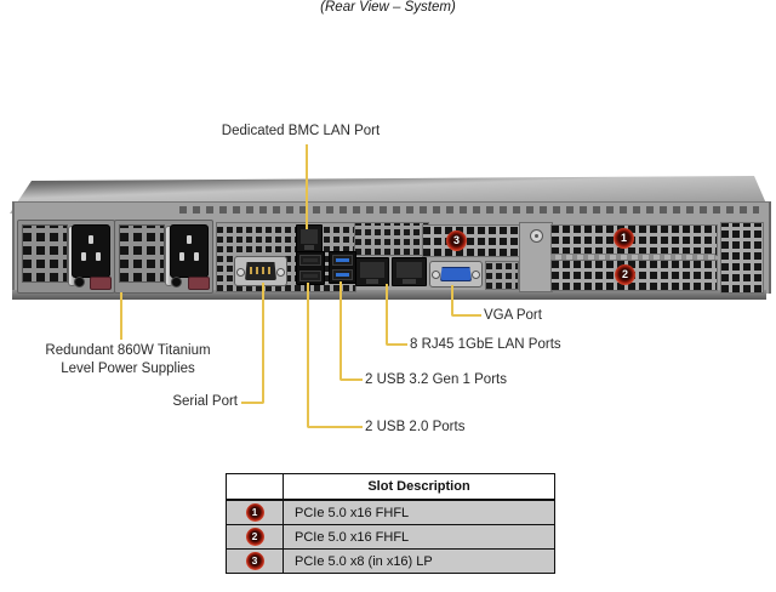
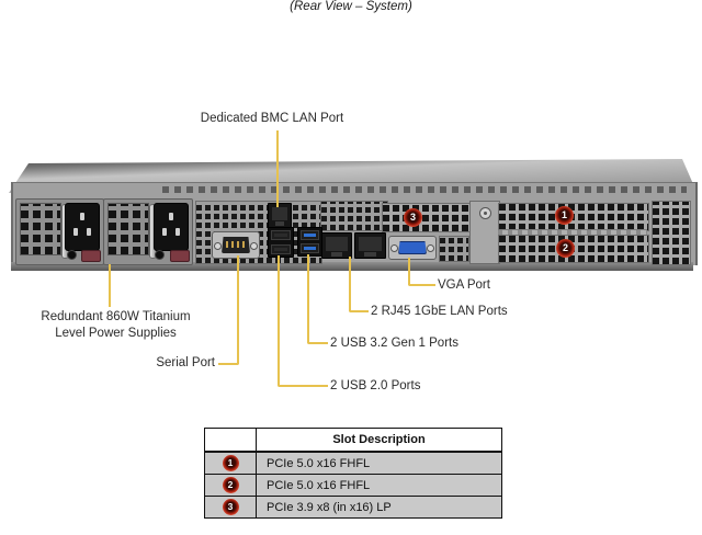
  (Rear View – System)
  Dedicated BMC LAN Port
  3
  1
  2
  Redundant 860W Titanium
  Level Power Supplies
  Serial Port
  2 USB 2.0 Ports
  2 USB 3.2 Gen 1 Ports
- 8 RJ45 1GbE LAN Ports
+ 2 RJ45 1GbE LAN Ports
  VGA Port
  	Slot Description
  1	PCIe 5.0 x16 FHFL
  2	PCIe 5.0 x16 FHFL
- 3	PCIe 5.0 x8 (in x16) LP
+ 3	PCIe 3.9 x8 (in x16) LP
